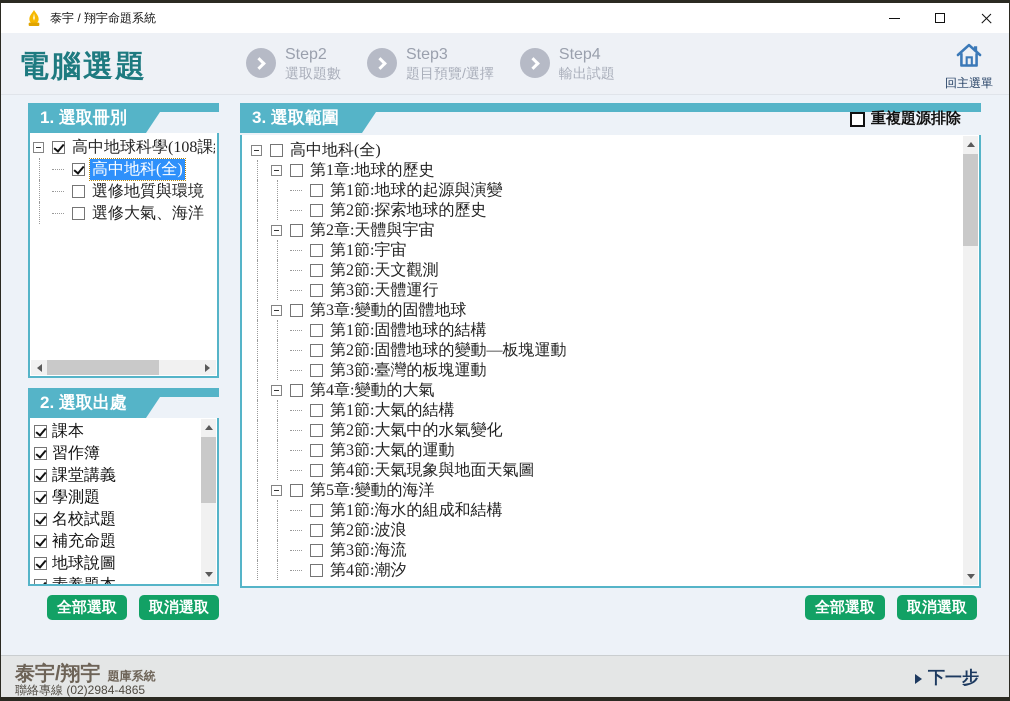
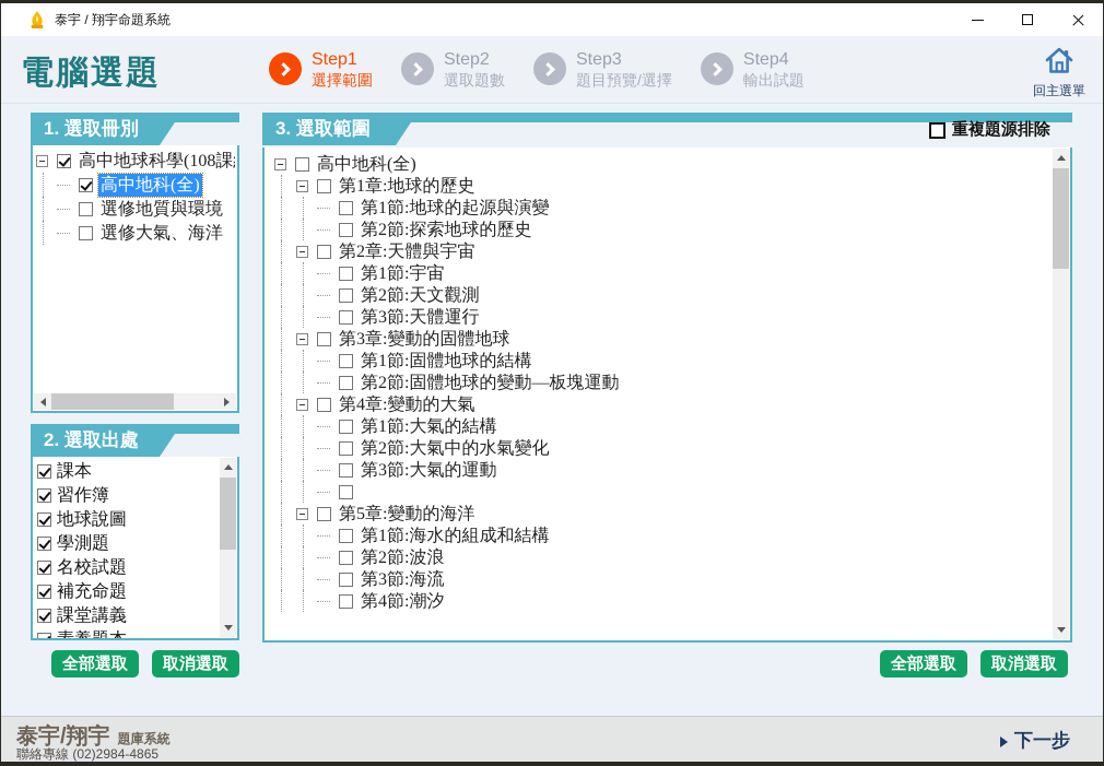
  泰宇 / 翔宇命題系統
  電腦選題
+ Step1
+ 選擇範圍
  Step2
  選取題數
  Step3
  題目預覽/選擇
  Step4
  輸出試題
  回主選單
  1. 選取冊別
  高中地球科學(108課
  高中地科(全)
  選修地質與環境
  選修大氣、海洋
  2. 選取出處
  課本
  習作簿
- 課堂講義
+ 地球說圖
  學測題
  名校試題
  補充命題
- 地球說圖
+ 課堂講義
  全部選取
  取消選取
  3. 選取範圍
  重複題源排除
  高中地科(全)
  第1章:地球的歷史
  第1節:地球的起源與演變
  第2節:探索地球的歷史
  第2章:天體與宇宙
  第1節:宇宙
  第2節:天文觀測
  第3節:天體運行
  第3章:變動的固體地球
  第1節:固體地球的結構
  第2節:固體地球的變動—板塊運動
- 第3節:臺灣的板塊運動
  第4章:變動的大氣
  第1節:大氣的結構
  第2節:大氣中的水氣變化
  第3節:大氣的運動
- 第4節:天氣現象與地面天氣圖
  第5章:變動的海洋
  第1節:海水的組成和結構
  第2節:波浪
  第3節:海流
  第4節:潮汐
  全部選取
  取消選取
  泰宇/翔宇
  題庫系統
  聯絡專線 (02)2984-4865
  下一步
